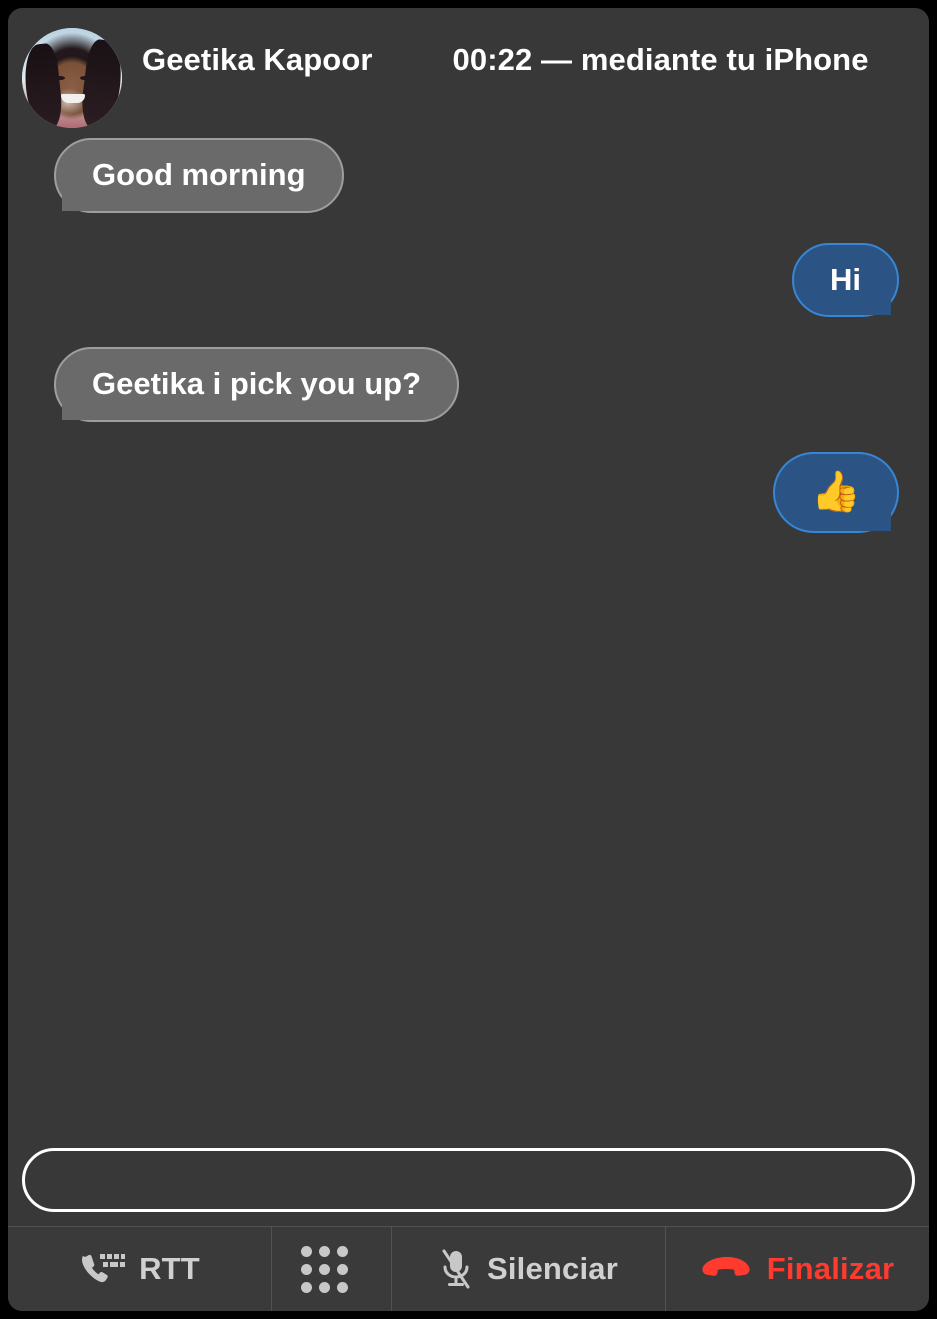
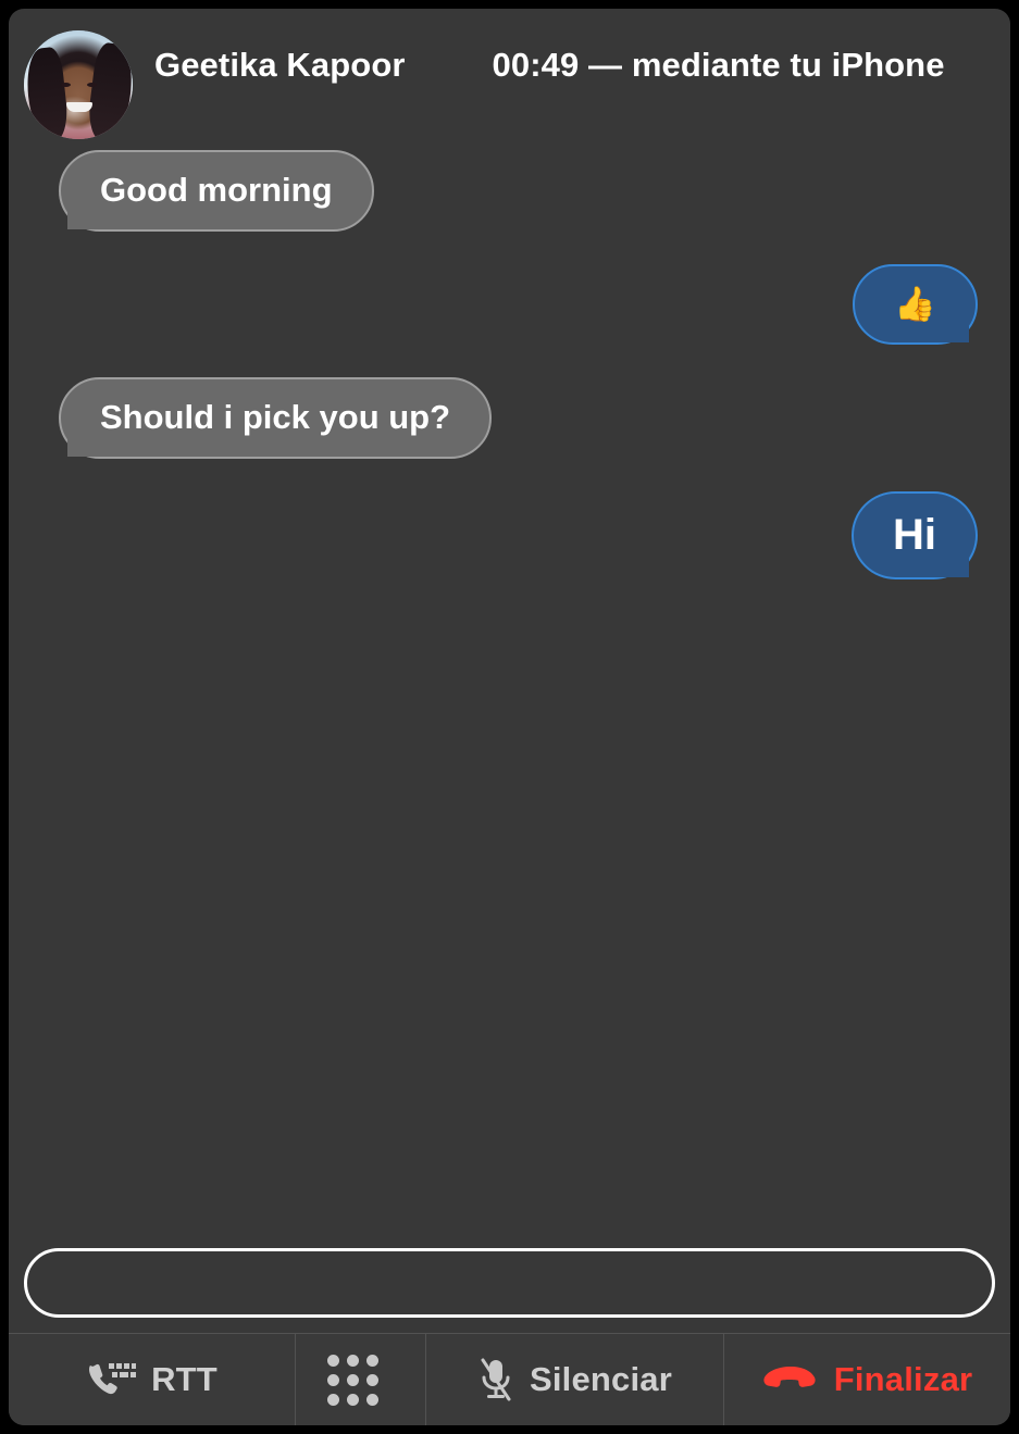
  Geetika Kapoor
- 00:22 — mediante tu iPhone
+ 00:49 — mediante tu iPhone
  Good morning
- Hi
+ 👍
- Geetika i pick you up?
+ Should i pick you up?
- 👍
+ Hi
  RTT
  Silenciar
  Finalizar
